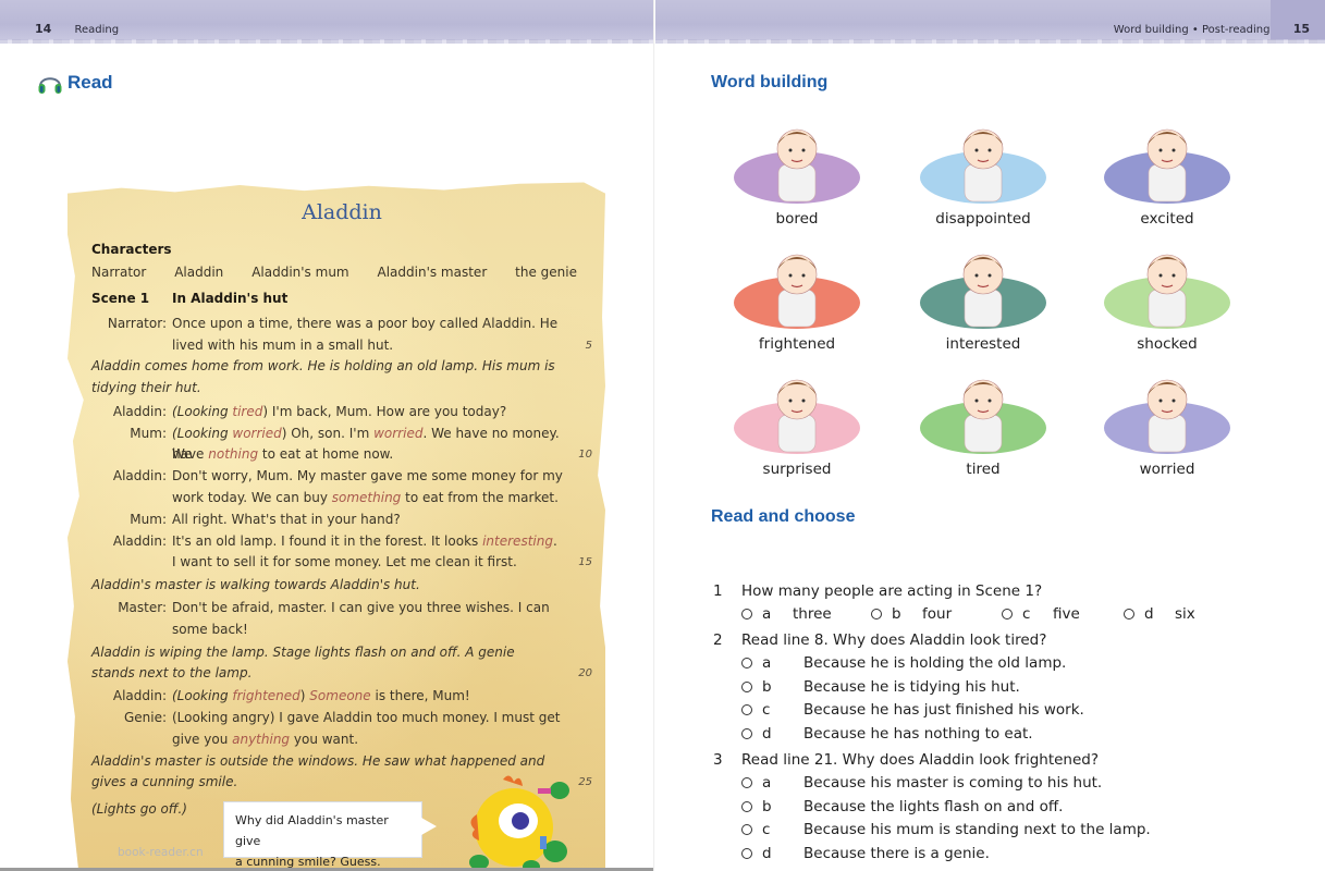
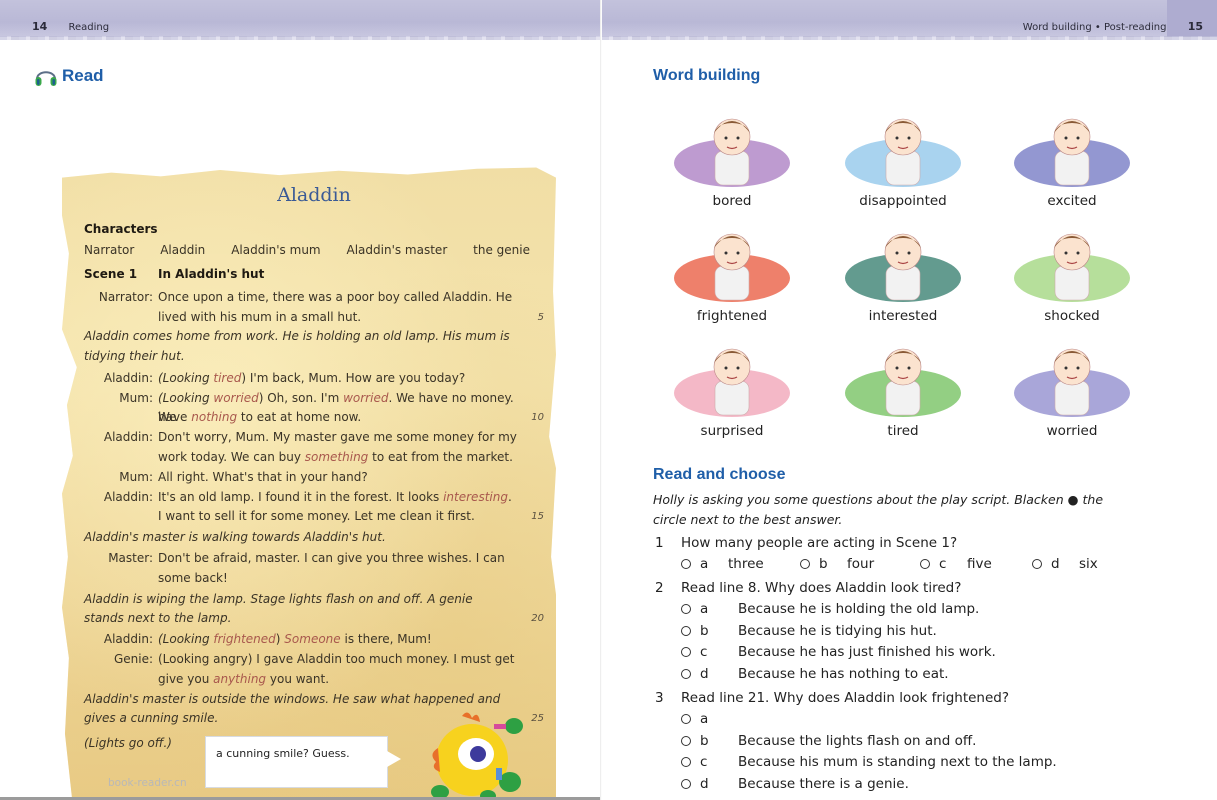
  14 Reading
  Read
  Aladdin
  Characters
  Narrator
  Aladdin
  Aladdin's mum
  Aladdin's master
  the genie
  Scene 1
  In Aladdin's hut
  Narrator:
  Once upon a time, there was a poor boy called Aladdin. He
  lived with his mum in a small hut.
  5
  Aladdin comes home from work. He is holding an old lamp. His mum is
  tidying their hut.
  Aladdin:
  (Looking tired) I'm back, Mum. How are you today?
  Mum:
  (Looking worried) Oh, son. I'm worried. We have no money. We
  have nothing to eat at home now.
  10
  Aladdin:
  Don't worry, Mum. My master gave me some money for my
  work today. We can buy something to eat from the market.
  Mum:
  All right. What's that in your hand?
  Aladdin:
  It's an old lamp. I found it in the forest. It looks interesting.
  I want to sell it for some money. Let me clean it first.
  15
  Aladdin's master is walking towards Aladdin's hut.
  Master:
  Don't be afraid, master. I can give you three wishes. I can
  some back!
  Aladdin is wiping the lamp. Stage lights flash on and off. A genie
  stands next to the lamp.
  20
  Aladdin:
  (Looking frightened) Someone is there, Mum!
  Genie:
  (Looking angry) I gave Aladdin too much money. I must get
  give you anything you want.
  Aladdin's master is outside the windows. He saw what happened and
  gives a cunning smile.
  25
  (Lights go off.)
- Why did Aladdin's master give
  a cunning smile? Guess.
  book-reader.cn
  Word building • Post-reading 15
  Word building
  bored
  disappointed
  excited
  frightened
  interested
  shocked
  surprised
  tired
  worried
  Read and choose
+ Holly is asking you some questions about the play script. Blacken ● the
+ circle next to the best answer.
  1 How many people are acting in Scene 1?
  a
  three
  b
  four
  c
  five
  d
  six
  2 Read line 8. Why does Aladdin look tired?
  a
  Because he is holding the old lamp.
  b
  Because he is tidying his hut.
  c
  Because he has just finished his work.
  d
  Because he has nothing to eat.
  3 Read line 21. Why does Aladdin look frightened?
  a
- Because his master is coming to his hut.
  b
  Because the lights flash on and off.
  c
  Because his mum is standing next to the lamp.
  d
  Because there is a genie.
